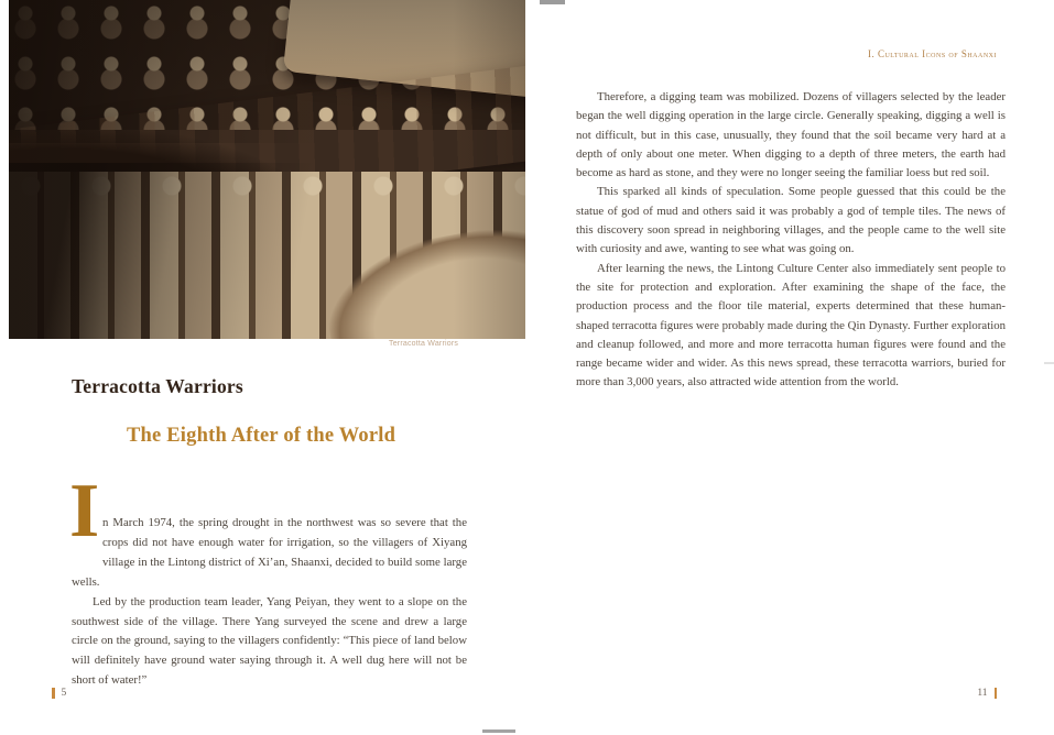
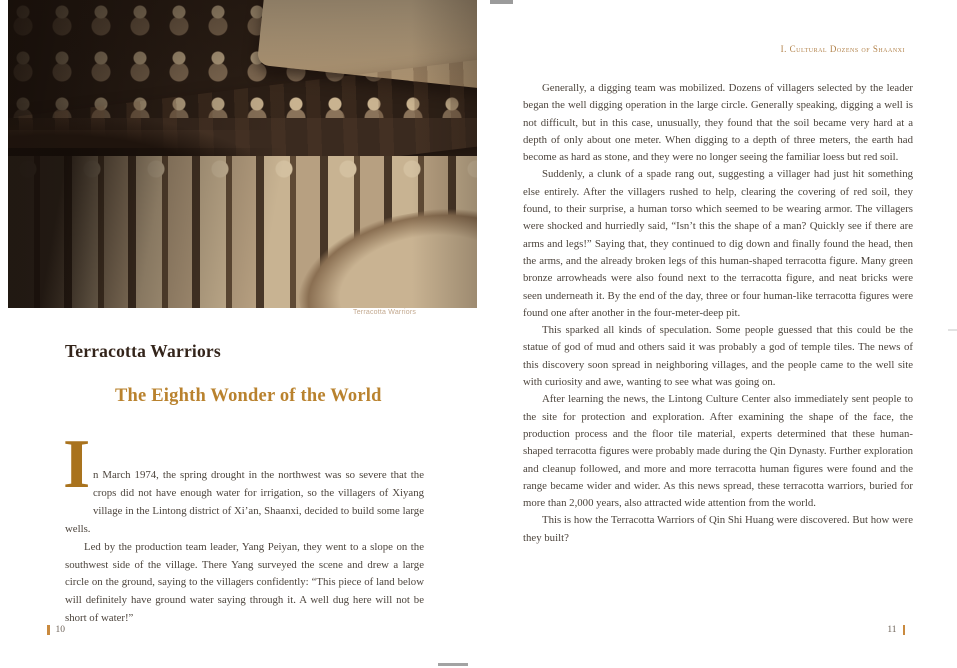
  Terracotta Warriors
- The Eighth After of the World
+ The Eighth Wonder of the World
  I
  n March 1974, the spring drought in the northwest was so severe that the crops did not have enough water for irrigation, so the villagers of Xiyang village in the Lintong district of Xi’an, Shaanxi, decided to build some large wells.
  Led by the production team leader, Yang Peiyan, they went to a slope on the southwest side of the village. There Yang surveyed the scene and drew a large circle on the ground, saying to the villagers confidently: “This piece of land below will definitely have ground water saying through it. A well dug here will not be short of water!”
- 5
+ 10
- I. Cultural Icons of Shaanxi
+ I. Cultural Dozens of Shaanxi
- Therefore, a digging team was mobilized. Dozens of villagers selected by the leader began the well digging operation in the large circle. Generally speaking, digging a well is not difficult, but in this case, unusually, they found that the soil became very hard at a depth of only about one meter. When digging to a depth of three meters, the earth had become as hard as stone, and they were no longer seeing the familiar loess but red soil.
+ Generally, a digging team was mobilized. Dozens of villagers selected by the leader began the well digging operation in the large circle. Generally speaking, digging a well is not difficult, but in this case, unusually, they found that the soil became very hard at a depth of only about one meter. When digging to a depth of three meters, the earth had become as hard as stone, and they were no longer seeing the familiar loess but red soil.
+ Suddenly, a clunk of a spade rang out, suggesting a villager had just hit something else entirely. After the villagers rushed to help, clearing the covering of red soil, they found, to their surprise, a human torso which seemed to be wearing armor. The villagers were shocked and hurriedly said, “Isn’t this the shape of a man? Quickly see if there are arms and legs!” Saying that, they continued to dig down and finally found the head, then the arms, and the already broken legs of this human-shaped terracotta figure. Many green bronze arrowheads were also found next to the terracotta figure, and neat bricks were seen underneath it. By the end of the day, three or four human-like terracotta figures were found one after another in the four-meter-deep pit.
  This sparked all kinds of speculation. Some people guessed that this could be the statue of god of mud and others said it was probably a god of temple tiles. The news of this discovery soon spread in neighboring villages, and the people came to the well site with curiosity and awe, wanting to see what was going on.
- After learning the news, the Lintong Culture Center also immediately sent people to the site for protection and exploration. After examining the shape of the face, the production process and the floor tile material, experts determined that these human-shaped terracotta figures were probably made during the Qin Dynasty. Further exploration and cleanup followed, and more and more terracotta human figures were found and the range became wider and wider. As this news spread, these terracotta warriors, buried for more than 3,000 years, also attracted wide attention from the world.
+ After learning the news, the Lintong Culture Center also immediately sent people to the site for protection and exploration. After examining the shape of the face, the production process and the floor tile material, experts determined that these human-shaped terracotta figures were probably made during the Qin Dynasty. Further exploration and cleanup followed, and more and more terracotta human figures were found and the range became wider and wider. As this news spread, these terracotta warriors, buried for more than 2,000 years, also attracted wide attention from the world.
+ This is how the Terracotta Warriors of Qin Shi Huang were discovered. But how were they built?
  11
